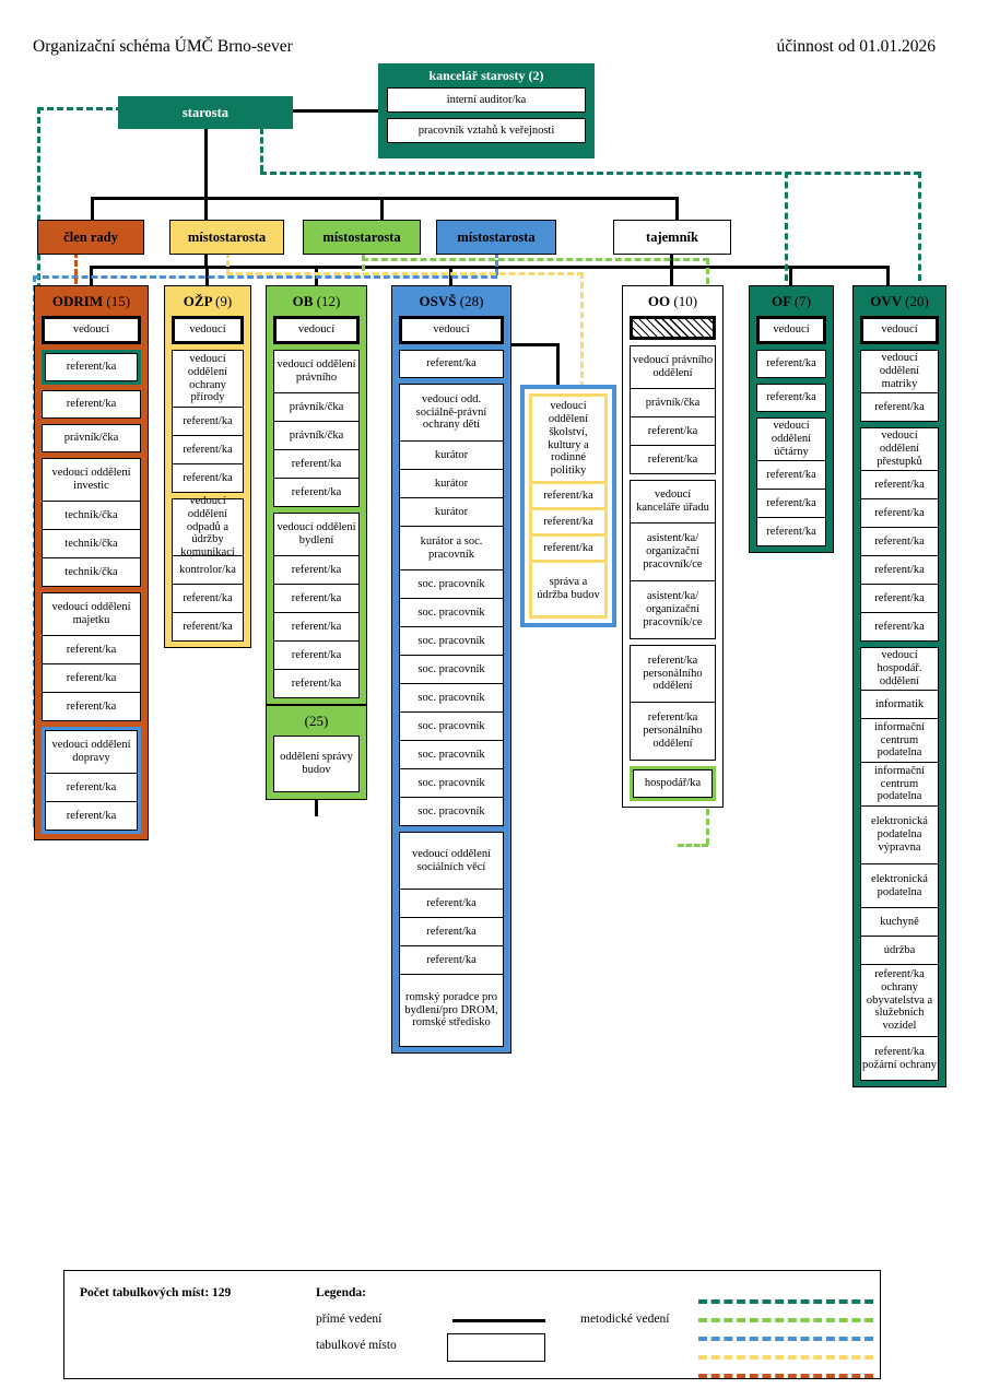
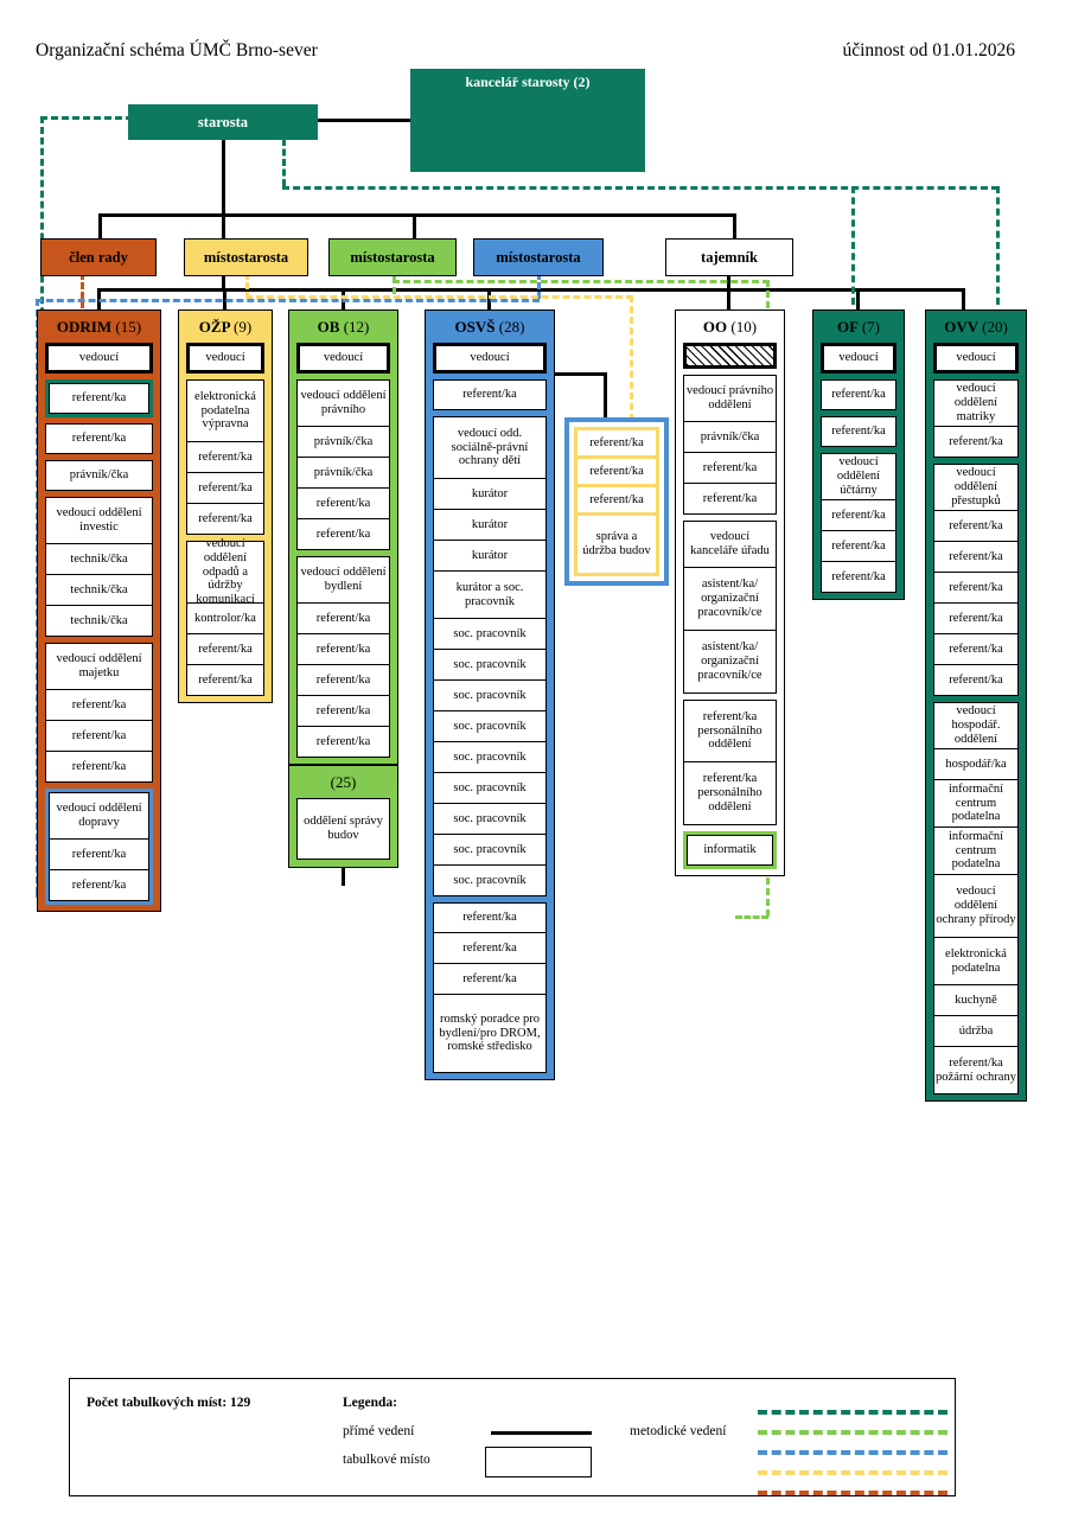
  Organizační schéma ÚMČ Brno-sever
  účinnost od 01.01.2026
  starosta
  kancelář starosty (2)
- interní auditor/ka
- pracovník vztahů k veřejnosti
  člen rady
  místostarosta
  místostarosta
  místostarosta
  tajemník
  ODRIM (15)
  vedoucí
  referent/ka
  referent/ka
  právník/čka
  vedoucí oddělení investic
  technik/čka
  technik/čka
  technik/čka
  vedoucí oddělení majetku
  referent/ka
  referent/ka
  referent/ka
  vedoucí oddělení dopravy
  referent/ka
  referent/ka
  OŽP (9)
  vedoucí
- vedoucí oddělení ochrany přírody
+ elektronická podatelna výpravna
  referent/ka
  referent/ka
  referent/ka
  vedoucí oddělení odpadů a údržby komunikací
  kontrolor/ka
  referent/ka
  referent/ka
  OB (12)
  vedoucí
  vedoucí oddělení právního
  právník/čka
  právník/čka
  referent/ka
  referent/ka
  vedoucí oddělení bydlení
  referent/ka
  referent/ka
  referent/ka
  referent/ka
  referent/ka
  (25)
  oddělení správy budov
  OSVŠ (28)
  vedoucí
  referent/ka
  vedoucí odd. sociálně-právní ochrany dětí
  kurátor
  kurátor
  kurátor
  kurátor a soc. pracovník
  soc. pracovník
  soc. pracovník
  soc. pracovník
  soc. pracovník
  soc. pracovník
  soc. pracovník
  soc. pracovník
  soc. pracovník
  soc. pracovník
- vedoucí oddělení sociálních věcí
  referent/ka
  referent/ka
  referent/ka
  romský poradce pro bydlení/pro DROM, romské středisko
  OO (10)
  vedoucí právního oddělení
  právník/čka
  referent/ka
  referent/ka
  vedoucí kanceláře úřadu
  asistent/ka/ organizační pracovník/ce
  asistent/ka/ organizační pracovník/ce
  referent/ka personálního oddělení
  referent/ka personálního oddělení
- hospodář/ka
+ informatik
  OF (7)
  vedoucí
  referent/ka
  referent/ka
  vedoucí oddělení účtárny
  referent/ka
  referent/ka
  referent/ka
  OVV (20)
  vedoucí
  vedoucí oddělení matriky
  referent/ka
  vedoucí oddělení přestupků
  referent/ka
  referent/ka
  referent/ka
  referent/ka
  referent/ka
  referent/ka
  vedoucí hospodář. oddělení
- informatik
+ hospodář/ka
  informační centrum podatelna
  informační centrum podatelna
- elektronická podatelna výpravna
+ vedoucí oddělení ochrany přírody
  elektronická podatelna
  kuchyně
  údržba
- referent/ka ochrany obyvatelstva a služebních vozidel
  referent/ka požární ochrany
- vedoucí oddělení školství, kultury a rodinné politiky
  referent/ka
  referent/ka
  referent/ka
  správa a údržba budov
  Počet tabulkových míst: 129
  Legenda:
  přímé vedení
  tabulkové místo
  metodické vedení
